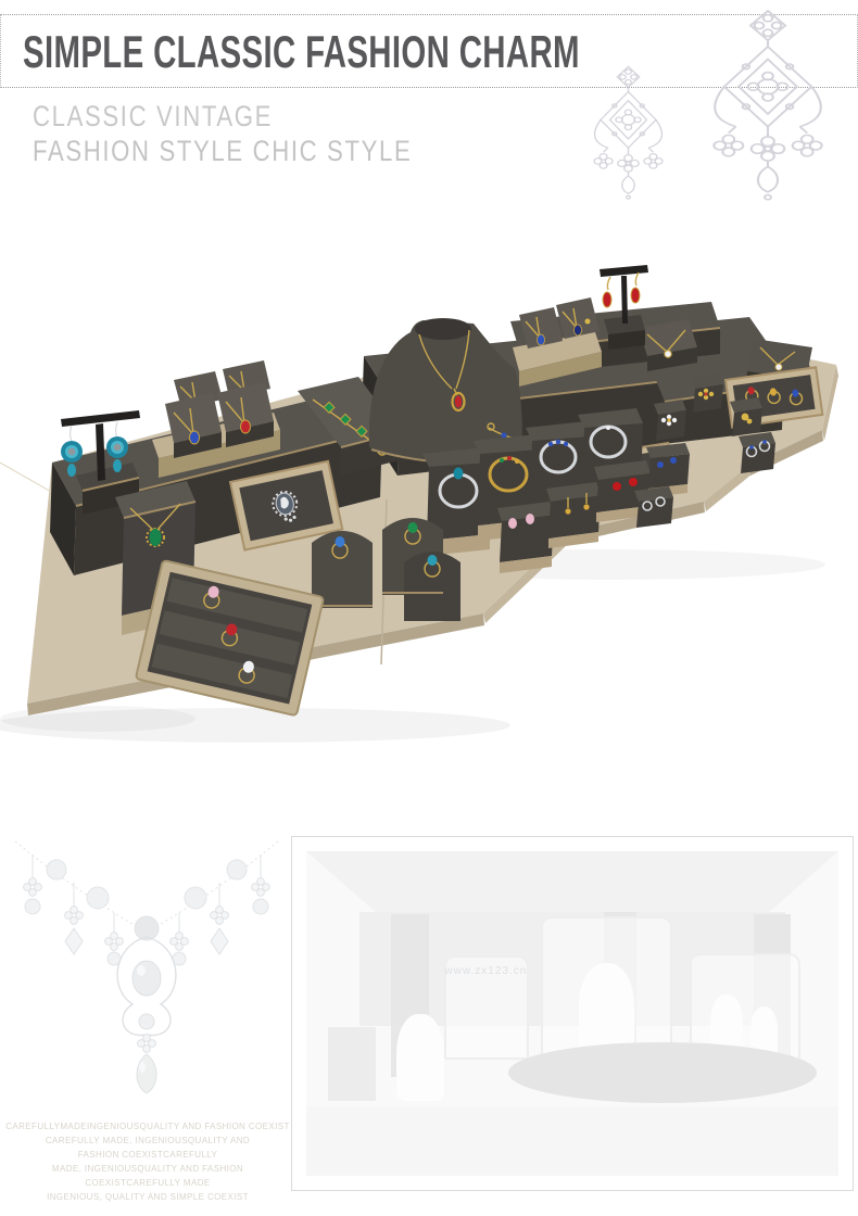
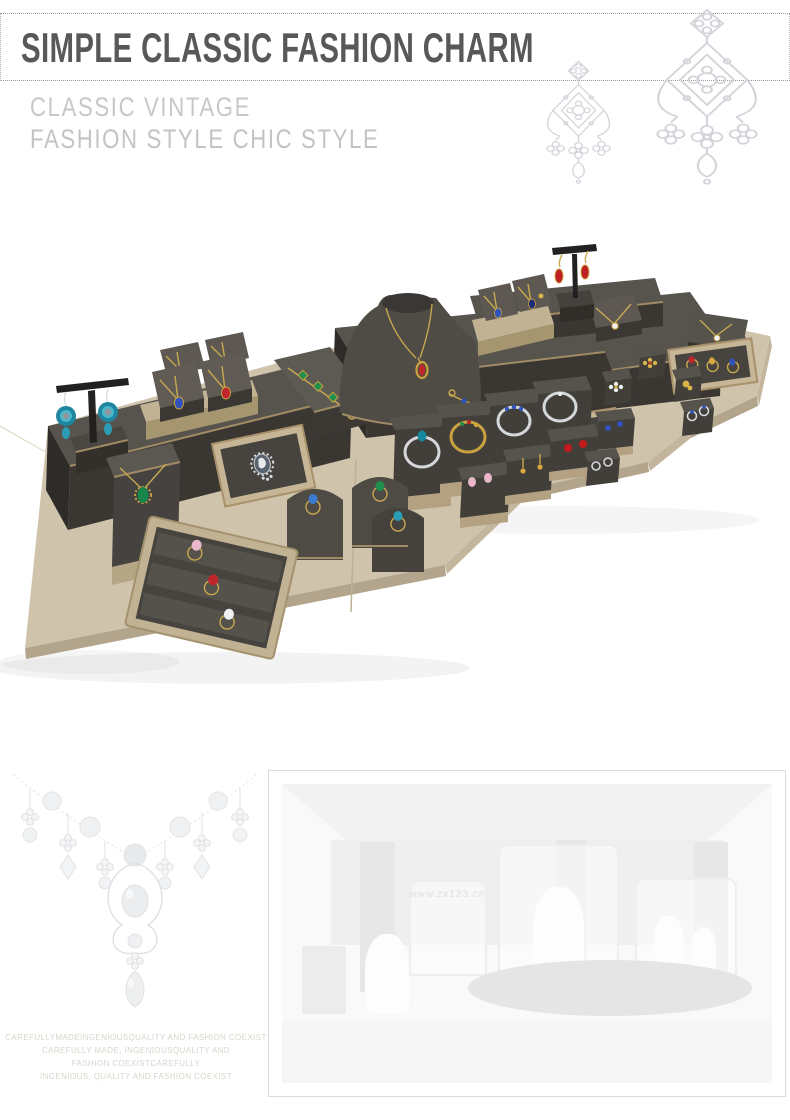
  SIMPLE CLASSIC FASHION CHARM
  CLASSIC VINTAGE
  FASHION STYLE CHIC STYLE
  www.zx123.cn
  CAREFULLYMADEINGENIOUSQUALITY AND FASHION COEXIST
  CAREFULLY MADE, INGENIOUSQUALITY AND
  FASHION COEXISTCAREFULLY
- MADE, INGENIOUSQUALITY AND FASHION COEXISTCAREFULLY MADE
- INGENIOUS, QUALITY AND SIMPLE COEXIST
+ INGENIOUS, QUALITY AND FASHION COEXIST
